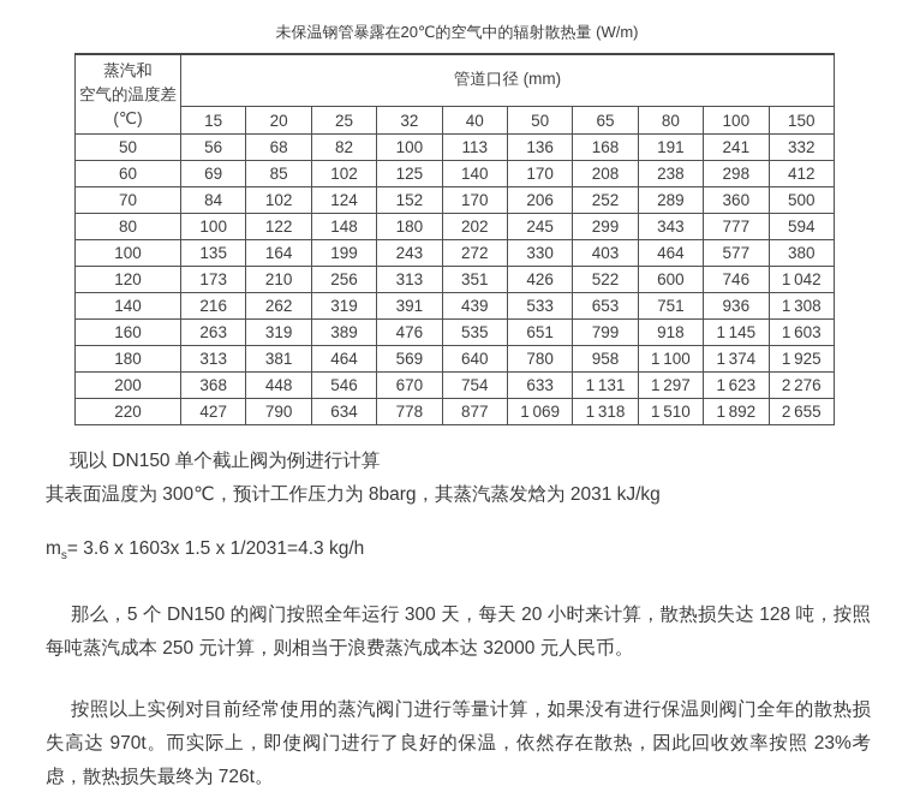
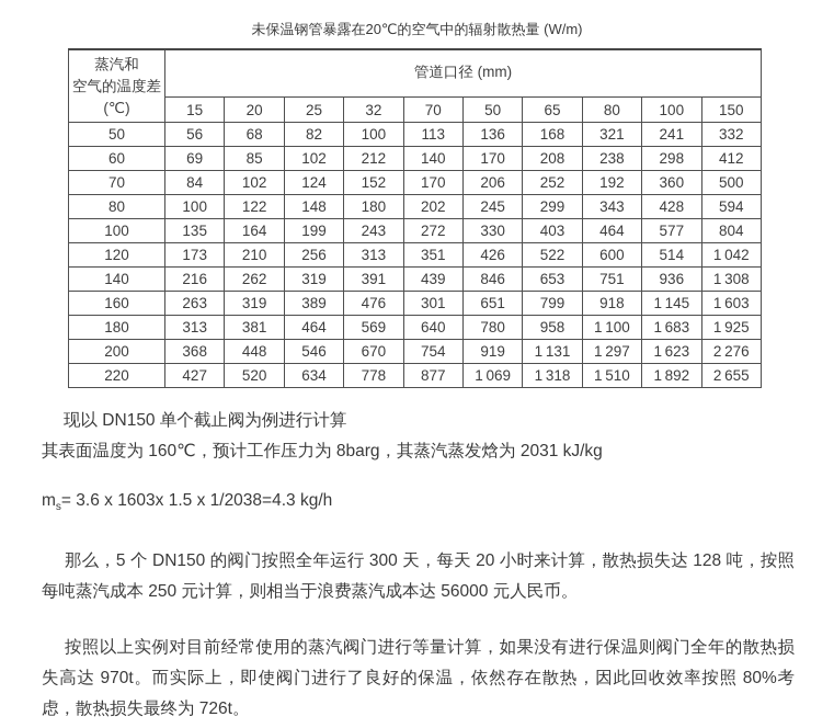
  未保温钢管暴露在20℃的空气中的辐射散热量 (W/m)
  蒸汽和 空气的温度差 (℃)	管道口径 (mm)
- 15	20	25	32	40	50	65	80	100	150
+ 15	20	25	32	70	50	65	80	100	150
- 50	56	68	82	100	113	136	168	191	241	332
+ 50	56	68	82	100	113	136	168	321	241	332
- 60	69	85	102	125	140	170	208	238	298	412
+ 60	69	85	102	212	140	170	208	238	298	412
- 70	84	102	124	152	170	206	252	289	360	500
+ 70	84	102	124	152	170	206	252	192	360	500
- 80	100	122	148	180	202	245	299	343	777	594
+ 80	100	122	148	180	202	245	299	343	428	594
- 100	135	164	199	243	272	330	403	464	577	380
+ 100	135	164	199	243	272	330	403	464	577	804
- 120	173	210	256	313	351	426	522	600	746	1 042
+ 120	173	210	256	313	351	426	522	600	514	1 042
- 140	216	262	319	391	439	533	653	751	936	1 308
+ 140	216	262	319	391	439	846	653	751	936	1 308
- 160	263	319	389	476	535	651	799	918	1 145	1 603
+ 160	263	319	389	476	301	651	799	918	1 145	1 603
- 180	313	381	464	569	640	780	958	1 100	1 374	1 925
+ 180	313	381	464	569	640	780	958	1 100	1 683	1 925
- 200	368	448	546	670	754	633	1 131	1 297	1 623	2 276
+ 200	368	448	546	670	754	919	1 131	1 297	1 623	2 276
- 220	427	790	634	778	877	1 069	1 318	1 510	1 892	2 655
+ 220	427	520	634	778	877	1 069	1 318	1 510	1 892	2 655
  现以 DN150 单个截止阀为例进行计算
- 其表面温度为 300℃，预计工作压力为 8barg，其蒸汽蒸发焓为 2031 kJ/kg
+ 其表面温度为 160℃，预计工作压力为 8barg，其蒸汽蒸发焓为 2031 kJ/kg
- ms= 3.6 x 1603x 1.5 x 1/2031=4.3 kg/h
+ ms= 3.6 x 1603x 1.5 x 1/2038=4.3 kg/h
- 那么，5 个 DN150 的阀门按照全年运行 300 天，每天 20 小时来计算，散热损失达 128 吨，按照每吨蒸汽成本 250 元计算，则相当于浪费蒸汽成本达 32000 元人民币。
+ 那么，5 个 DN150 的阀门按照全年运行 300 天，每天 20 小时来计算，散热损失达 128 吨，按照每吨蒸汽成本 250 元计算，则相当于浪费蒸汽成本达 56000 元人民币。
- 按照以上实例对目前经常使用的蒸汽阀门进行等量计算，如果没有进行保温则阀门全年的散热损失高达 970t。而实际上，即使阀门进行了良好的保温，依然存在散热，因此回收效率按照 23%考虑，散热损失最终为 726t。
+ 按照以上实例对目前经常使用的蒸汽阀门进行等量计算，如果没有进行保温则阀门全年的散热损失高达 970t。而实际上，即使阀门进行了良好的保温，依然存在散热，因此回收效率按照 80%考虑，散热损失最终为 726t。
